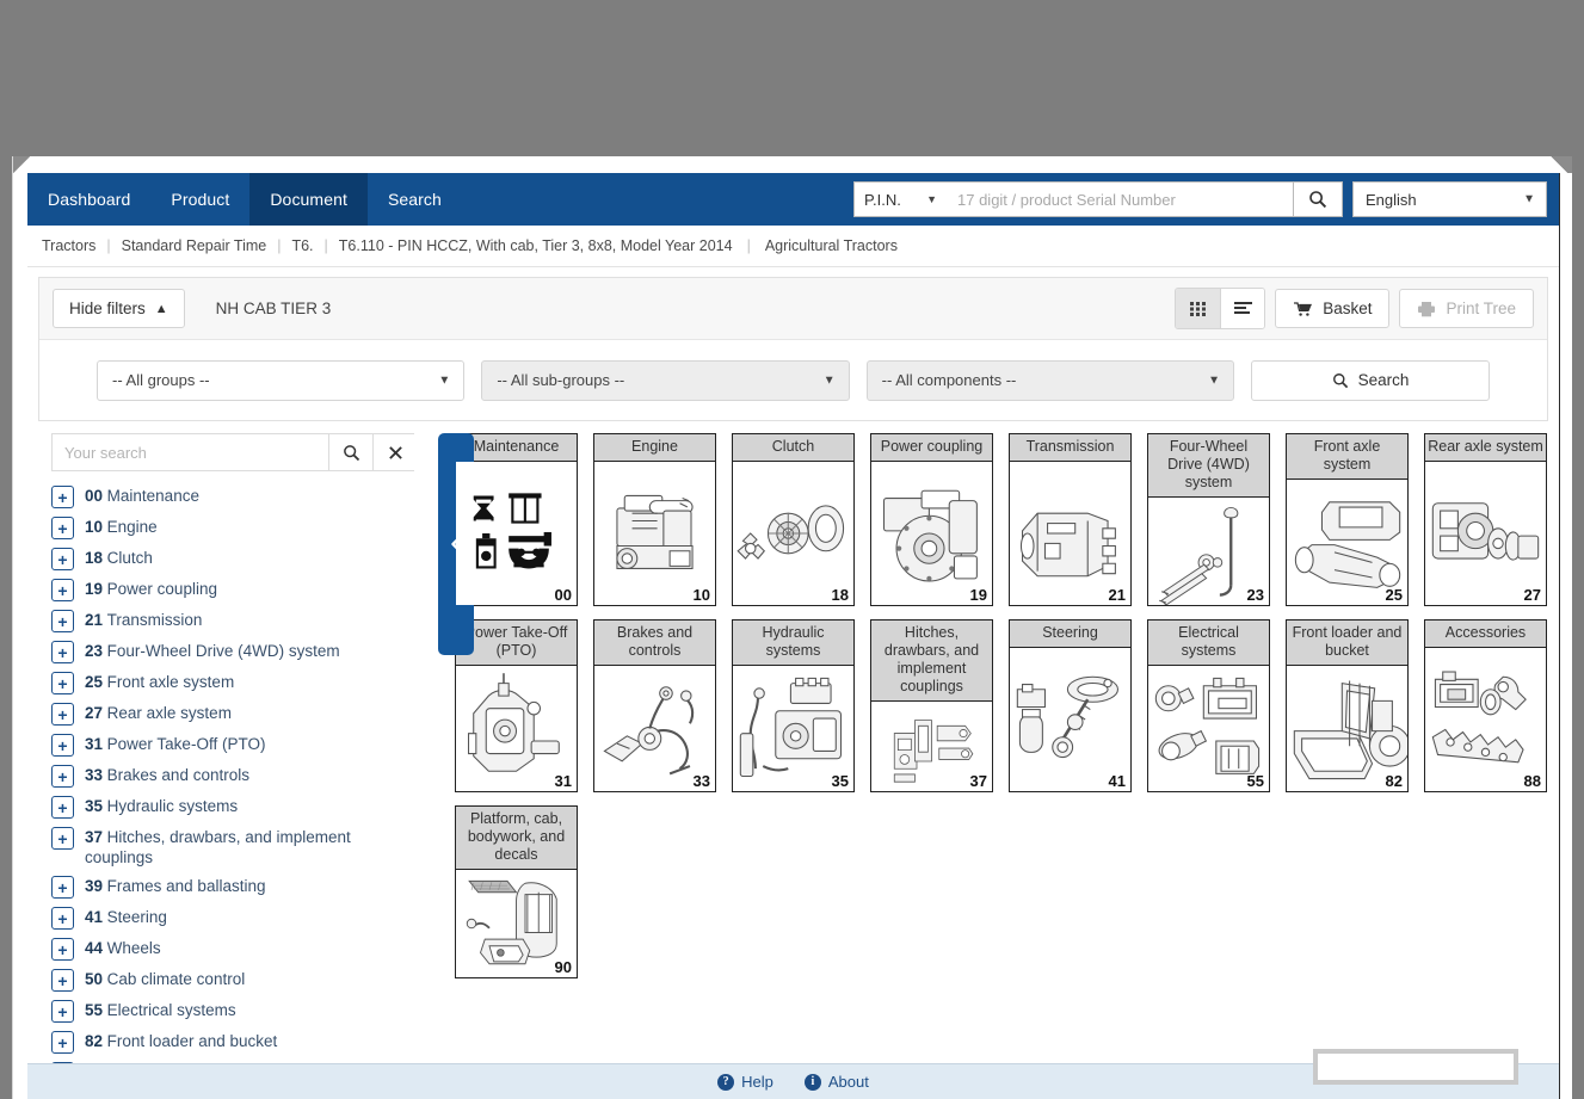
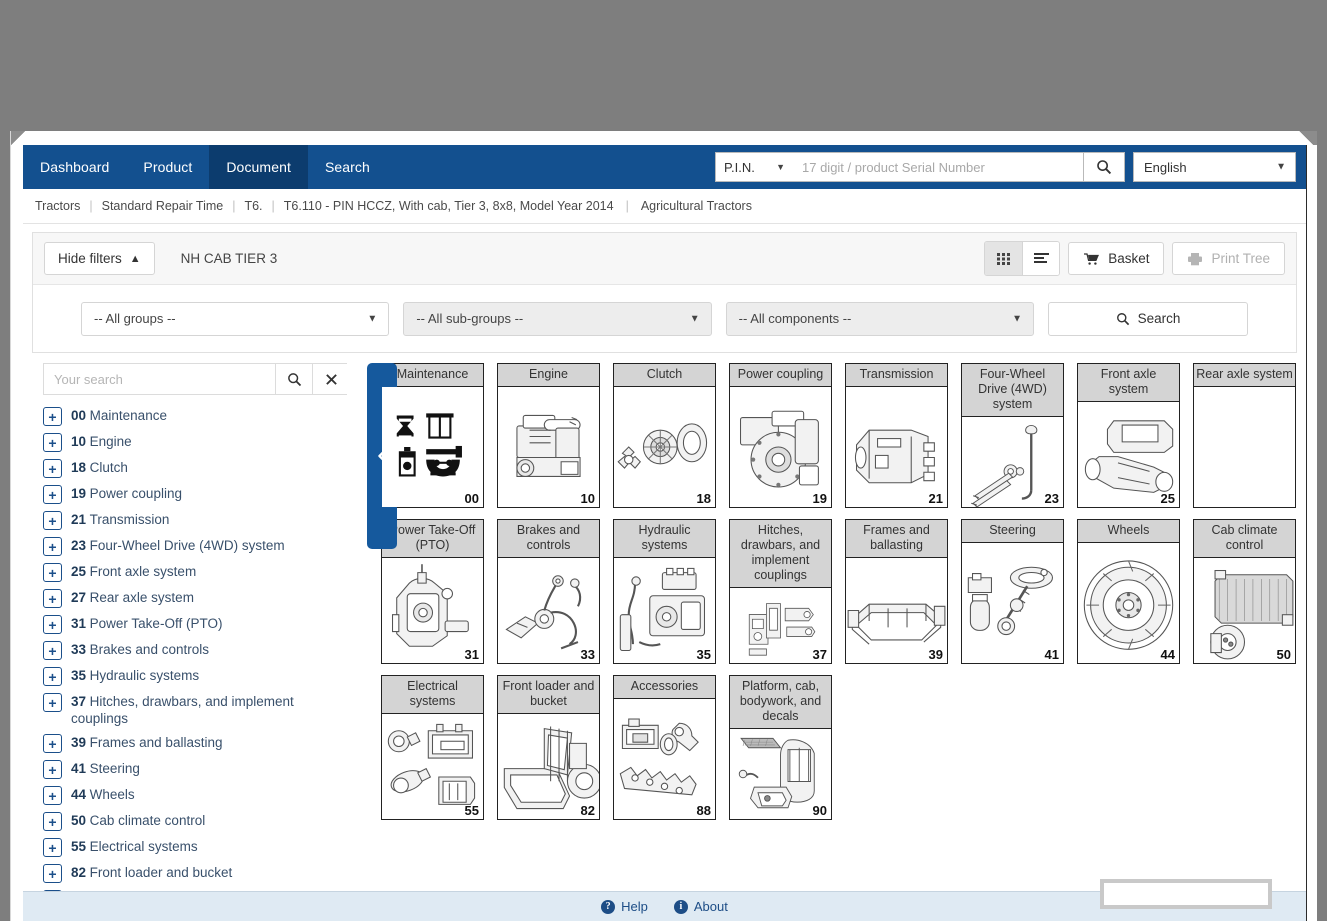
  Dashboard
  Product
  Document
  Search
  P.I.N.
  ▼
  17 digit / product Serial Number
  English
  ▼
  Tractors
  |
  Standard Repair Time
  |
  T6.
  |
  T6.110 - PIN HCCZ, With cab, Tier 3, 8x8, Model Year 2014
  |
  Agricultural Tractors
  Hide filters
  ▲
  NH CAB TIER 3
  Basket
  Print Tree
  -- All groups --
  ▼
  -- All sub-groups --
  ▼
  -- All components --
  ▼
  Search
  Your search
  +
  00 Maintenance
  +
  10 Engine
  +
  18 Clutch
  +
  19 Power coupling
  +
  21 Transmission
  +
  23 Four-Wheel Drive (4WD) system
  +
  25 Front axle system
  +
  27 Rear axle system
  +
  31 Power Take-Off (PTO)
  +
  33 Brakes and controls
  +
  35 Hydraulic systems
  +
  37 Hitches, drawbars, and implement couplings
  +
  39 Frames and ballasting
  +
  41 Steering
  +
  44 Wheels
  +
  50 Cab climate control
  +
  55 Electrical systems
  +
  82 Front loader and bucket
  Maintenance
  00
  Engine
  10
  Clutch
  18
  Power coupling
  19
  Transmission
  21
  Four-Wheel Drive (4WD) system
  23
  Front axle system
  25
  Rear axle system
- 27
  ower Take-Off (PTO)
  31
  Brakes and controls
  33
  Hydraulic systems
  35
  Hitches, drawbars, and implement couplings
  37
+ Frames and ballasting
+ 39
  Steering
  41
+ Wheels
+ 44
+ Cab climate control
+ 50
  Electrical systems
  55
  Front loader and bucket
  82
  Accessories
  88
  Platform, cab, bodywork, and decals
  90
  ?
  Help
  i
  About
